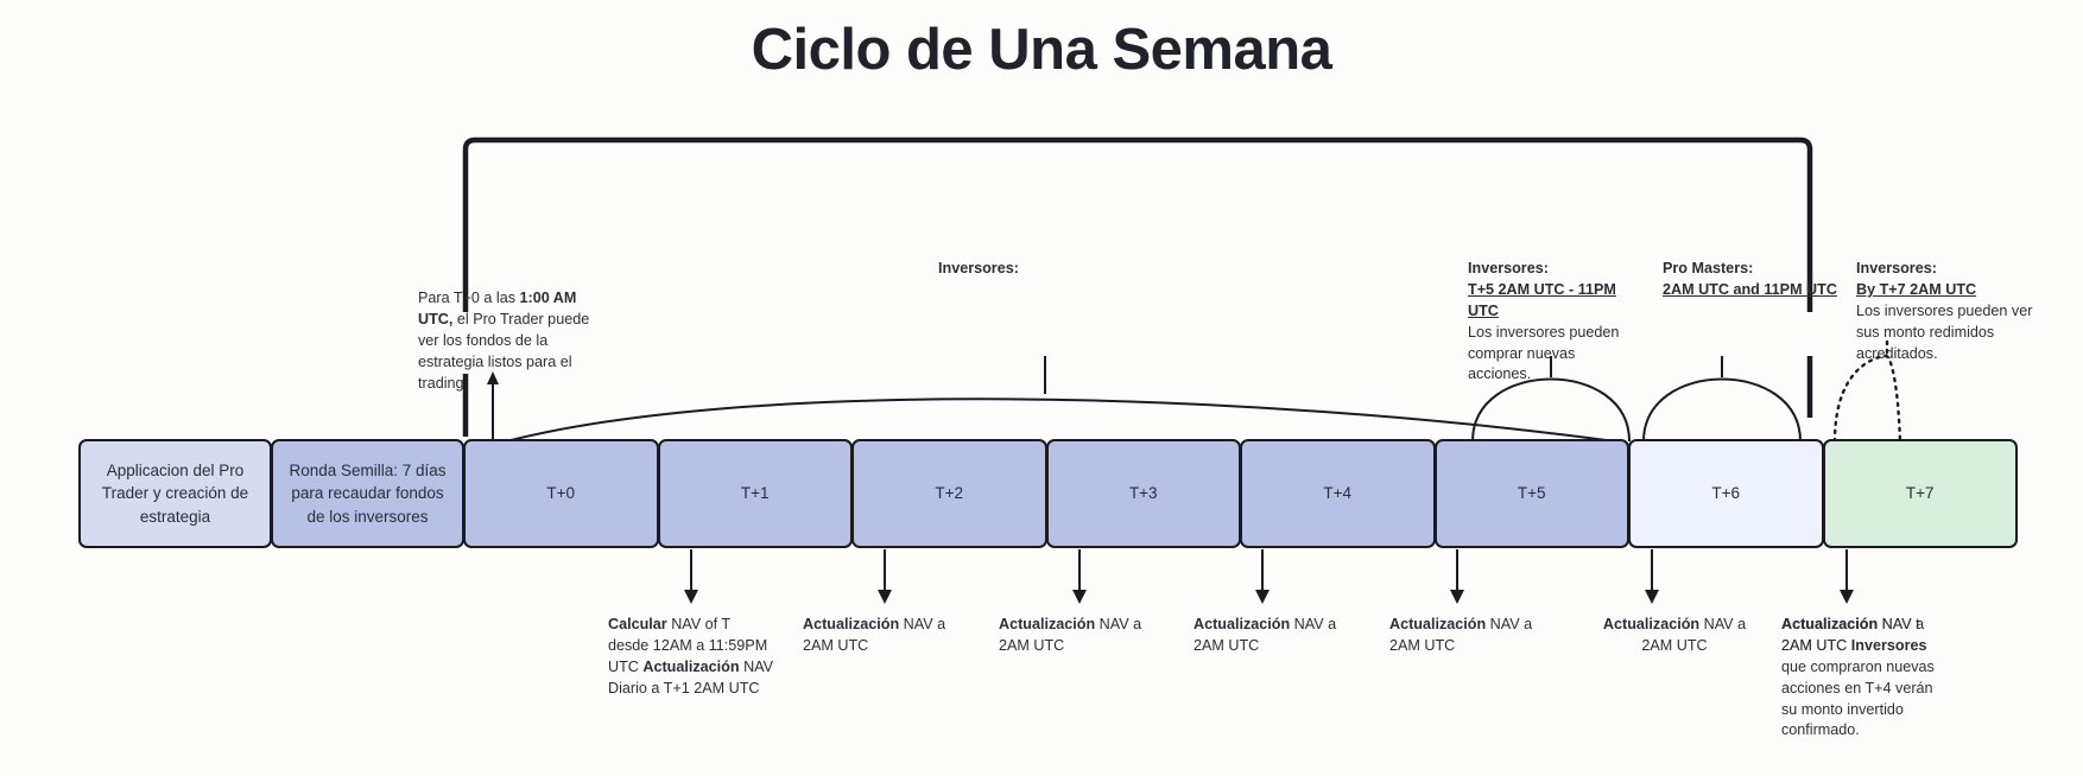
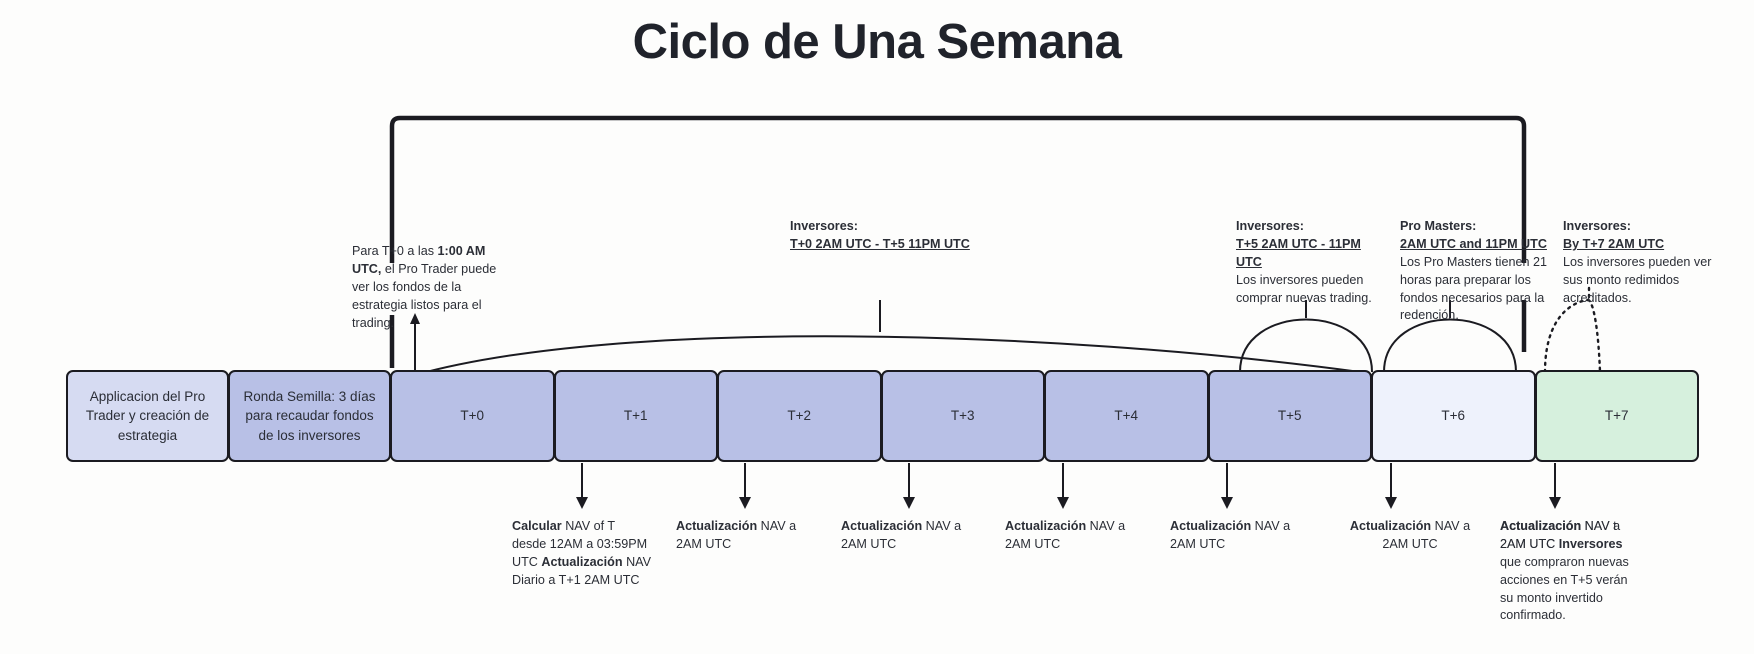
  Ciclo de Una Semana
  Para T+0 a las 1:00 AM UTC, el Pro Trader puede ver los fondos de la estrategia listos para el trading.
  Inversores:
+ T+0 2AM UTC - T+5 11PM UTC
  Inversores:
  T+5 2AM UTC - 11PM UTC
- Los inversores pueden comprar nuevas acciones.
+ Los inversores pueden comprar nuevas trading.
  Pro Masters:
  2AM UTC and 11PM UTC
+ Los Pro Masters tienen 21 horas para preparar los fondos necesarios para la redención.
  Inversores:
  By T+7 2AM UTC
  Los inversores pueden ver sus monto redimidos acreditados.
  Applicacion del Pro Trader y creación de estrategia
- Ronda Semilla: 7 días para recaudar fondos de los inversores
+ Ronda Semilla: 3 días para recaudar fondos de los inversores
  T+0
  T+1
  T+2
  T+3
  T+4
  T+5
  T+6
  T+7
- Calcular NAV of T desde 12AM a 11:59PM UTC Actualización NAV Diario a T+1 2AM UTC
+ Calcular NAV of T desde 12AM a 03:59PM UTC Actualización NAV Diario a T+1 2AM UTC
  Actualización NAV a 2AM UTC
  Actualización NAV a 2AM UTC
  Actualización NAV a 2AM UTC
  Actualización NAV a 2AM UTC
  Actualización NAV a 2AM UTC
- Actualización NAV a 2AM UTC Inversores que compraron nuevas acciones en T+4 verán su monto invertido confirmado.
+ Actualización NAV a 2AM UTC Inversores que compraron nuevas acciones en T+5 verán su monto invertido confirmado.
  Actualización NAV t 2AM UTC
